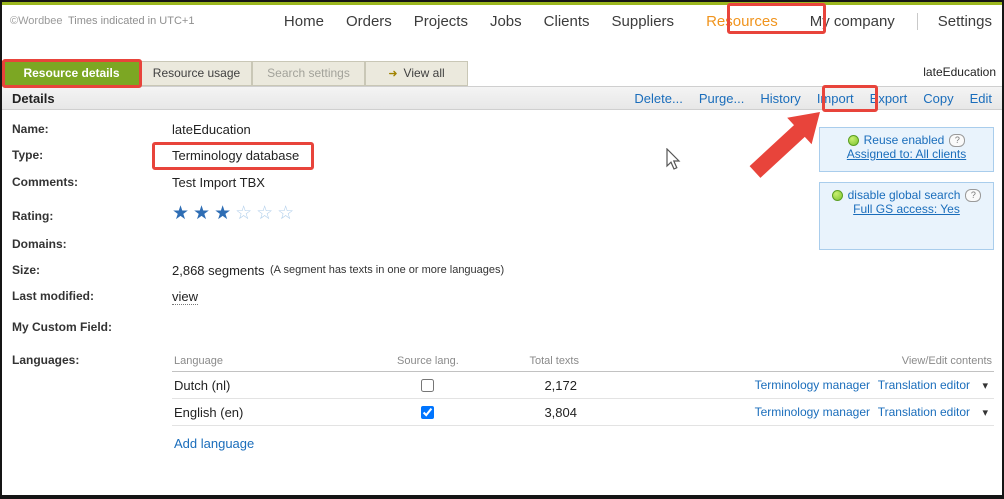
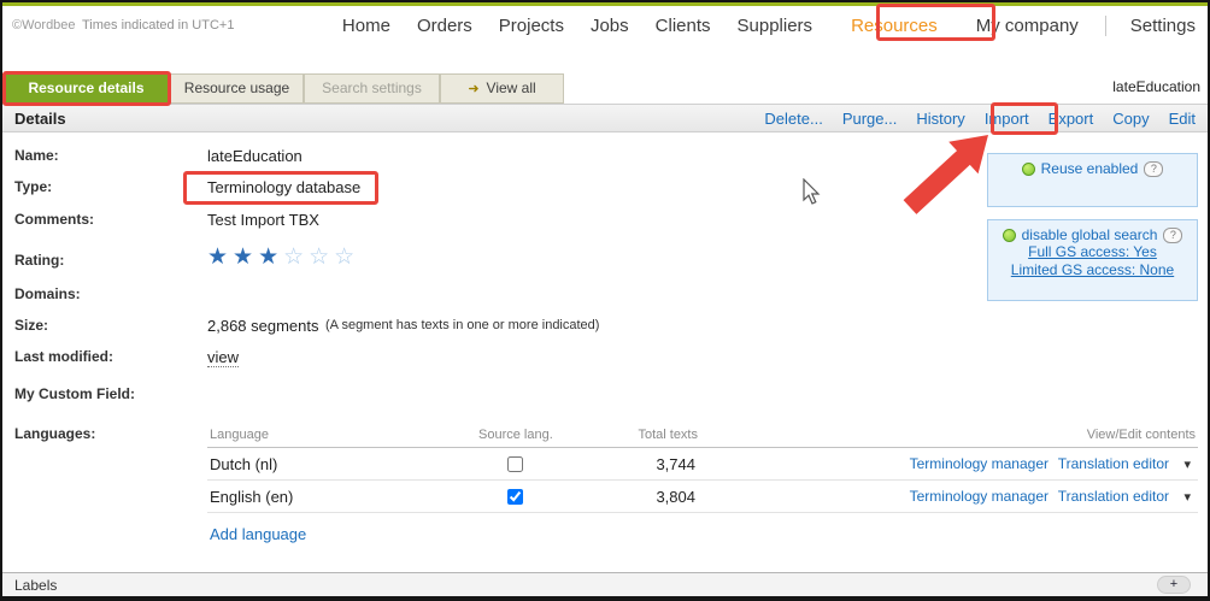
  ©Wordbee
  Times indicated in UTC+1
  Home
  Orders
  Projects
  Jobs
  Clients
  Suppliers
  Resources
  My company
  Settings
  Resource details
  Resource usage
  Search settings
  ➜ View all
  lateEducation
  Details
  Delete...
  Purge...
  History
  Import
  Export
  Copy
  Edit
  Name:
  lateEducation
  Type:
  Terminology database
  Comments:
  Test Import TBX
  Rating:
  ★★★☆☆☆
  Domains:
  Size:
  2,868 segments
- (A segment has texts in one or more languages)
+ (A segment has texts in one or more indicated)
  Last modified:
  view
  My Custom Field:
  Languages:
  Language
  Source lang.
  Total texts
  View/Edit contents
  Dutch (nl)
- 2,172
+ 3,744
  Terminology manager
  Translation editor
  ▾
  English (en)
  3,804
  Terminology manager
  Translation editor
  ▾
  Add language
  Reuse enabled
  ?
- Assigned to: All clients
  disable global search
  ?
  Full GS access: Yes
+ Limited GS access: None
+ Labels
+ +
